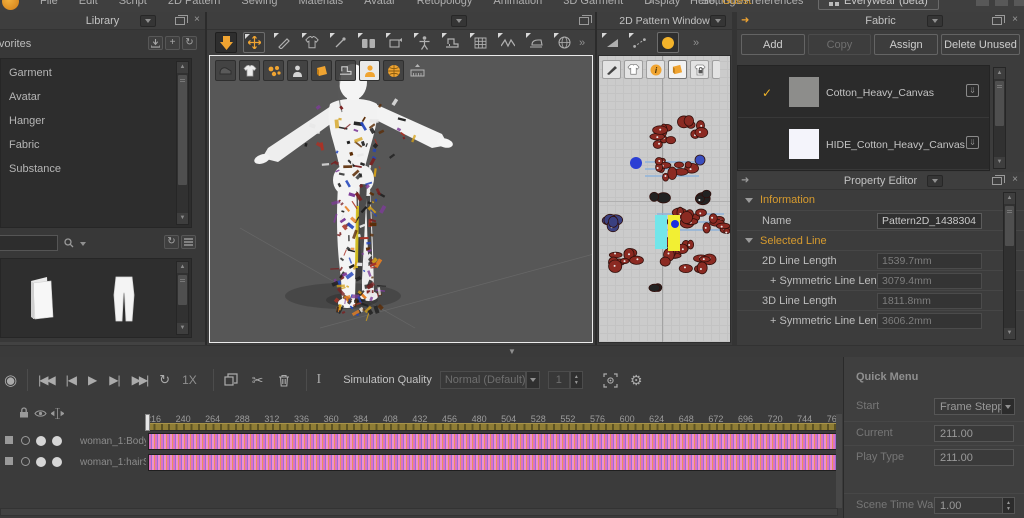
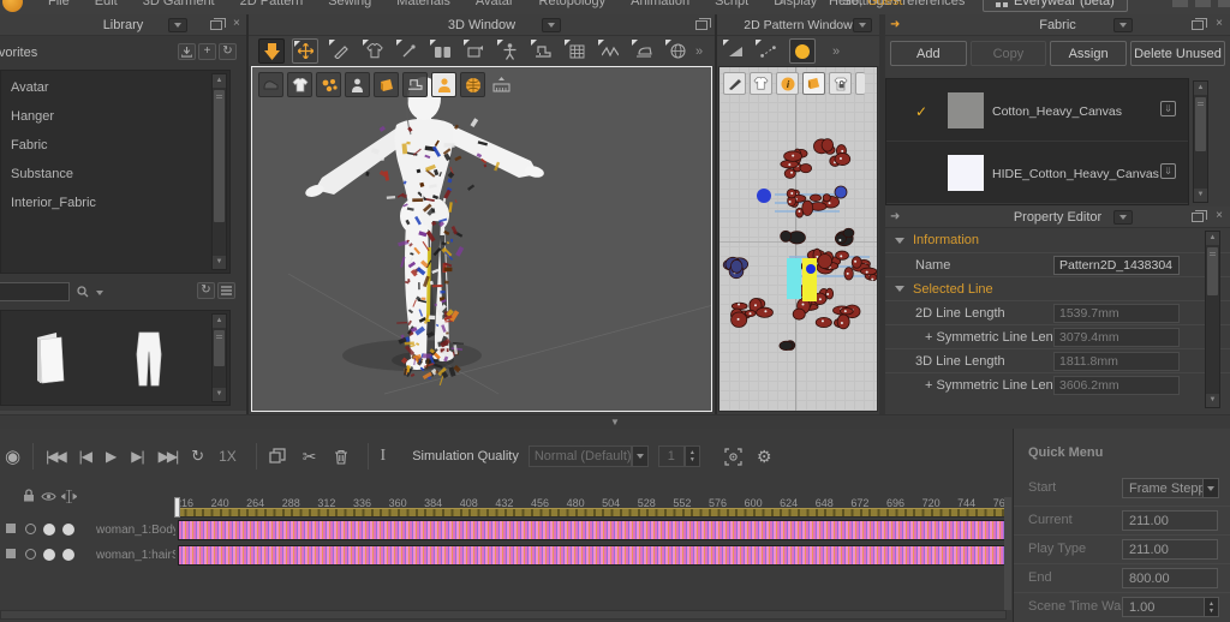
  File
  Edit
- Script
+ 3D Garment
  2D Pattern
  Sewing
  Materials
  Avatar
  Retopology
  Animation
- 3D Garment
+ Script
  Display
  Settings/Preferences
  »
  Hello,
  Guest
  Everywear (beta)
  Library
  ×
  vorites
  +
  ↻
- Garment
  Avatar
  Hanger
  Fabric
  Substance
+ Interior_Fabric
  ↻
+ 3D Window
  »
  2D Pattern Window
  »
  i
  ➜
  Fabric
  ×
  Add
  Copy
  Assign
  Delete Unused
  ✓
  Cotton_Heavy_Canvas
  ⇓
  HIDE_Cotton_Heavy_Canvas
  ⇓
  ➜
  Property Editor
  ×
  Information
  Name
  Pattern2D_1438304
  Selected Line
  2D Line Length
  1539.7mm
  + Symmetric Line Len
  3079.4mm
  3D Line Length
  1811.8mm
  + Symmetric Line Len
  3606.2mm
  ▼
  ◉
  |◀◀
  |◀
  ▶
  ▶|
  ▶▶|
  ↻
  1X
  ✂
  I
  Simulation Quality
  Normal (Default)
  1
  ⚙
  240
  264
  288
  312
  336
  360
  384
  408
  432
  456
  480
  504
  528
  552
  576
  600
  624
  648
  672
  696
  720
  744
  woman_1:Bod
  woman_1:hair
  Quick Menu
  Start
  Current
  211.00
  Play Type
  211.00
+ End
+ 800.00
  Scene Time Wa
  1.00
